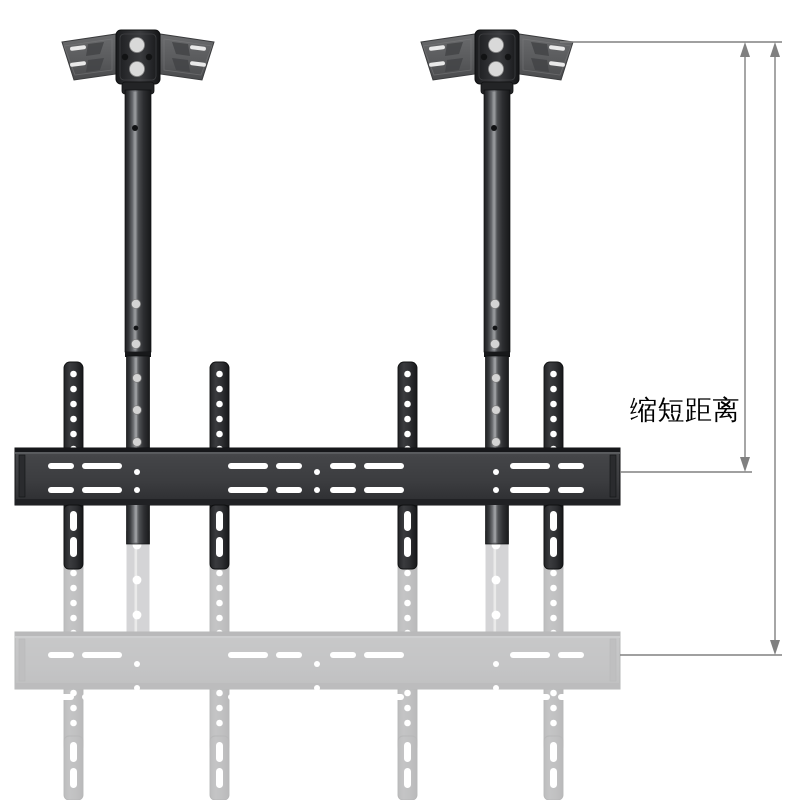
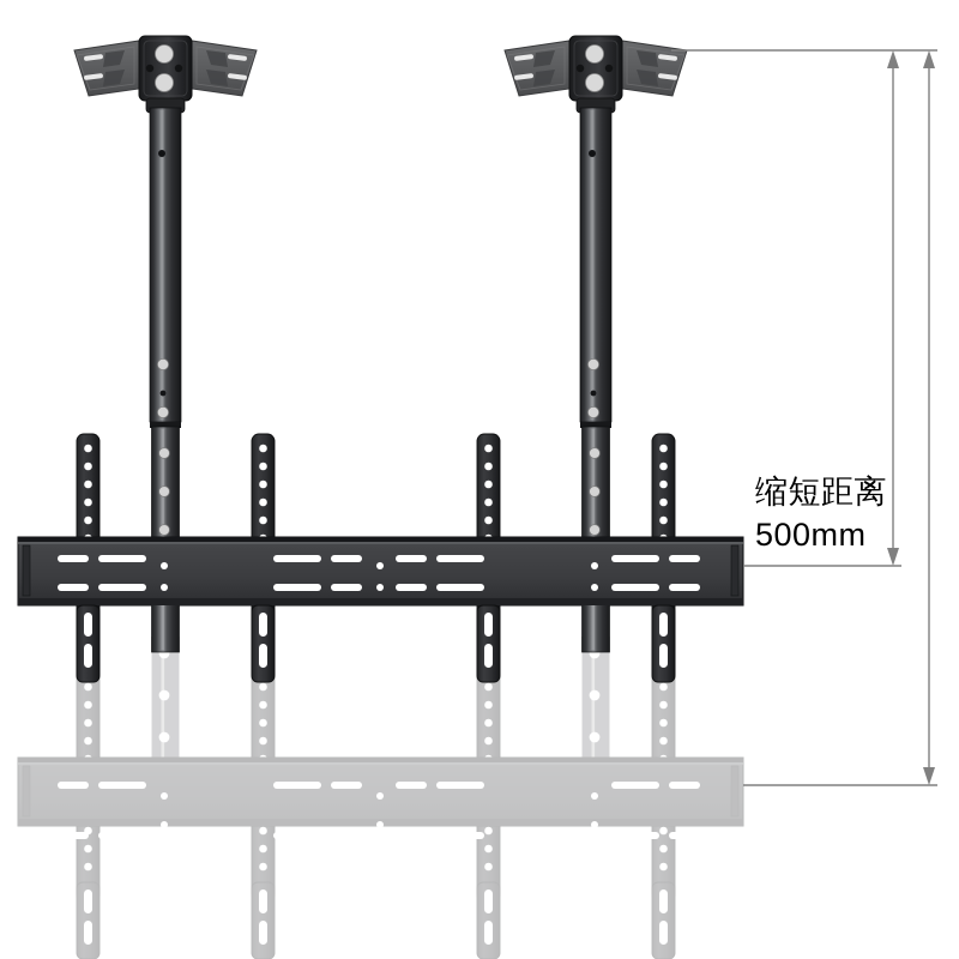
  缩短距离
+ 500mm
